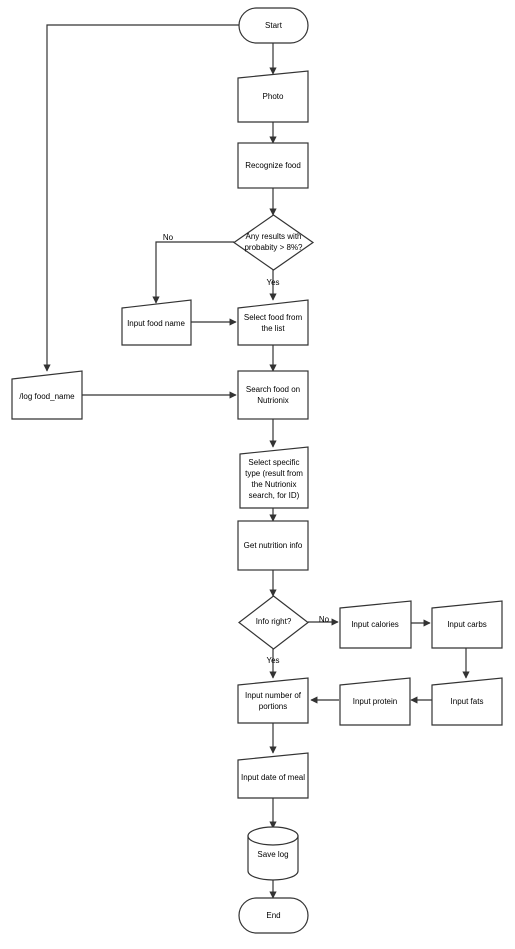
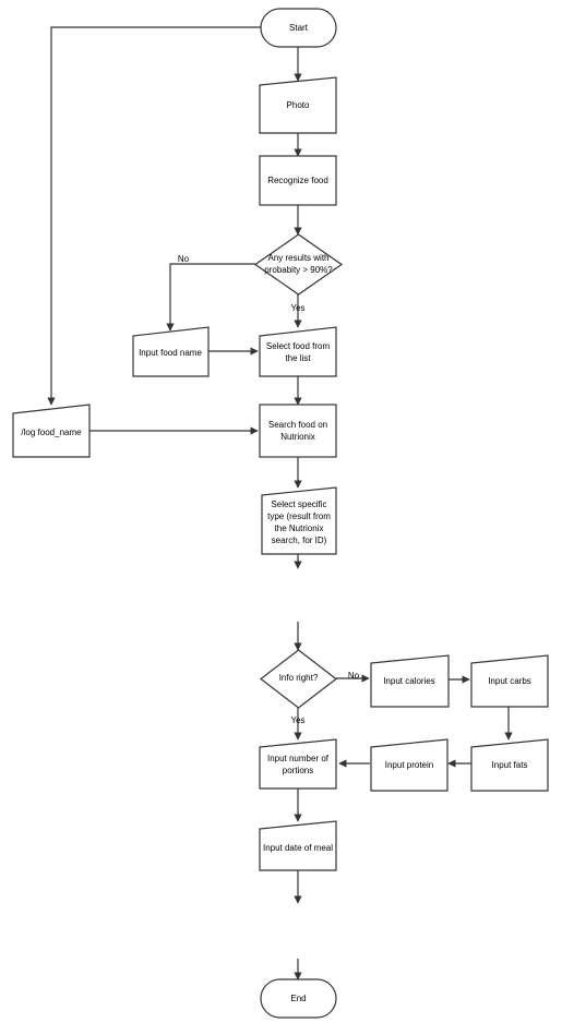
  Start
  Photo
  Recognize food
  Any results with
- probabity > 8%?
+ probabity > 90%?
  No
  Yes
  Input food name
  Select food from
  the list
  /log food_name
  Search food on
  Nutrionix
  Select specific
  type (result from
  the Nutrionix
  search, for ID)
- Get nutrition info
  Info right?
  No
  Yes
  Input calories
  Input carbs
  Input fats
  Input protein
  Input number of
  portions
  Input date of meal
- Save log
  End
